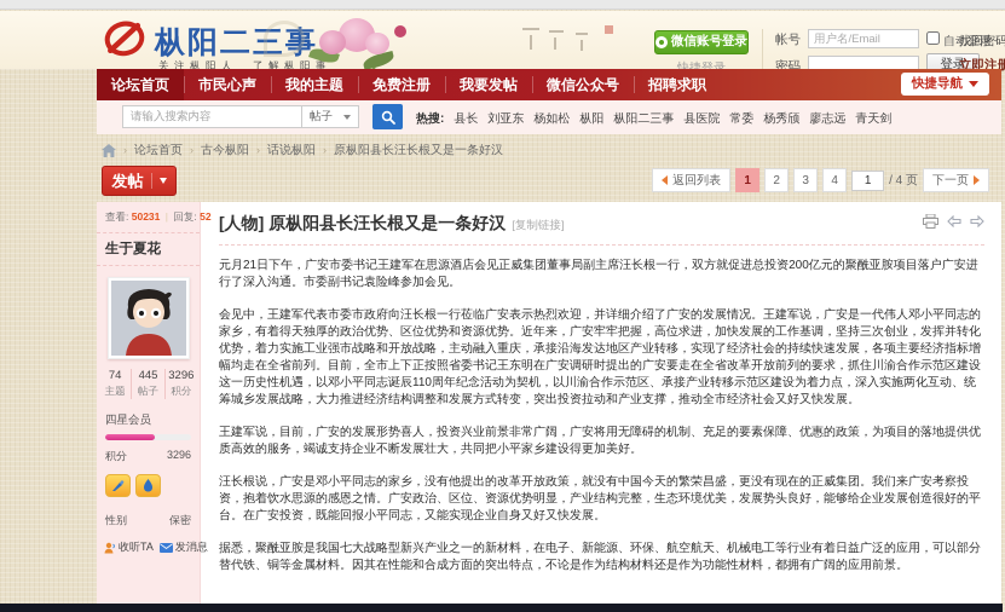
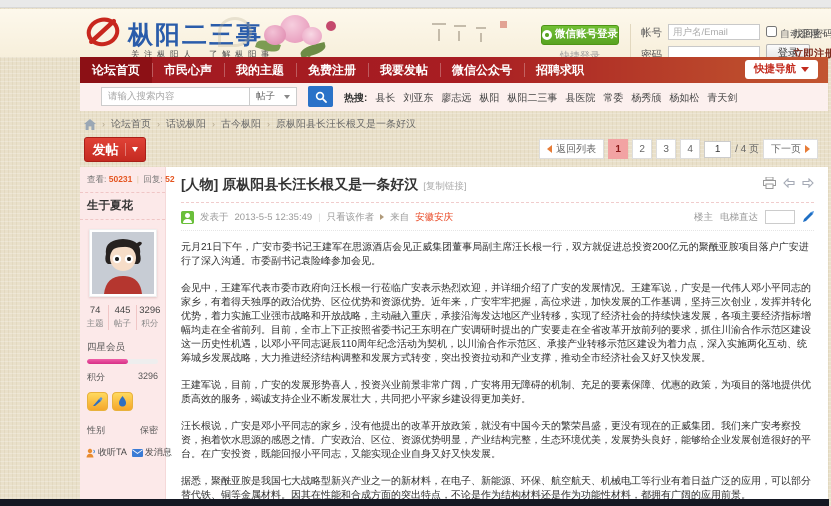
  枞阳二三事
  关注枞阳人 了解枞阳事
  微信账号登录
  帐号
  用户名/Email
  密码
  自动登录
  找回密码
  登录
  立即注册
  论坛首页
  市民心声
  我的主题
  免费注册
  我要发帖
  微信公众号
  招聘求职
  快捷导航
  请输入搜索内容
  帖子
  热搜:
  县长
  刘亚东
- 杨如松
+ 廖志远
  枞阳
  枞阳二三事
  县医院
  常委
  杨秀颀
- 廖志远
+ 杨如松
  青天剑
  ›
  论坛首页
  ›
- 古今枞阳
+ 话说枞阳
  ›
- 话说枞阳
+ 古今枞阳
  ›
  原枞阳县长汪长根又是一条好汉
  发帖
  返回列表
  1
  2
  3
  4
  1
  / 4 页
  下一页
  查看: 50231 | 回复: 52
  生于夏花
  74
  主题
  445
  帖子
  3296
  积分
  四星会员
  积分
  3296
  性别
  保密
  收听TA
  发消息
  [人物] 原枞阳县长汪长根又是一条好汉
  [复制链接]
+ 发表于
+ 2013-5-5 12:35:49
+ |
+ 只看该作者
+ 来自
+ 安徽安庆
+ 楼主
+ 电梯直达
  元月21日下午，广安市委书记王建军在思源酒店会见正威集团董事局副主席汪长根一行，双方就促进总投资200亿元的聚酰亚胺项目落户广安进行了深入沟通。市委副书记袁险峰参加会见。
  会见中，王建军代表市委市政府向汪长根一行莅临广安表示热烈欢迎，并详细介绍了广安的发展情况。王建军说，广安是一代伟人邓小平同志的家乡，有着得天独厚的政治优势、区位优势和资源优势。近年来，广安牢牢把握，高位求进，加快发展的工作基调，坚持三次创业，发挥并转化优势，着力实施工业强市战略和开放战略，主动融入重庆，承接沿海发达地区产业转移，实现了经济社会的持续快速发展，各项主要经济指标增幅均走在全省前列。目前，全市上下正按照省委书记王东明在广安调研时提出的广安要走在全省改革开放前列的要求，抓住川渝合作示范区建设这一历史性机遇，以邓小平同志诞辰110周年纪念活动为契机，以川渝合作示范区、承接产业转移示范区建设为着力点，深入实施两化互动、统筹城乡发展战略，大力推进经济结构调整和发展方式转变，突出投资拉动和产业支撑，推动全市经济社会又好又快发展。
  王建军说，目前，广安的发展形势喜人，投资兴业前景非常广阔，广安将用无障碍的机制、充足的要素保障、优惠的政策，为项目的落地提供优质高效的服务，竭诚支持企业不断发展壮大，共同把小平家乡建设得更加美好。
  汪长根说，广安是邓小平同志的家乡，没有他提出的改革开放政策，就没有中国今天的繁荣昌盛，更没有现在的正威集团。我们来广安考察投资，抱着饮水思源的感恩之情。广安政治、区位、资源优势明显，产业结构完整，生态环境优美，发展势头良好，能够给企业发展创造很好的平台。在广安投资，既能回报小平同志，又能实现企业自身又好又快发展。
  据悉，聚酰亚胺是我国七大战略型新兴产业之一的新材料，在电子、新能源、环保、航空航天、机械电工等行业有着日益广泛的应用，可以部分替代铁、铜等金属材料。因其在性能和合成方面的突出特点，不论是作为结构材料还是作为功能性材料，都拥有广阔的应用前景。
